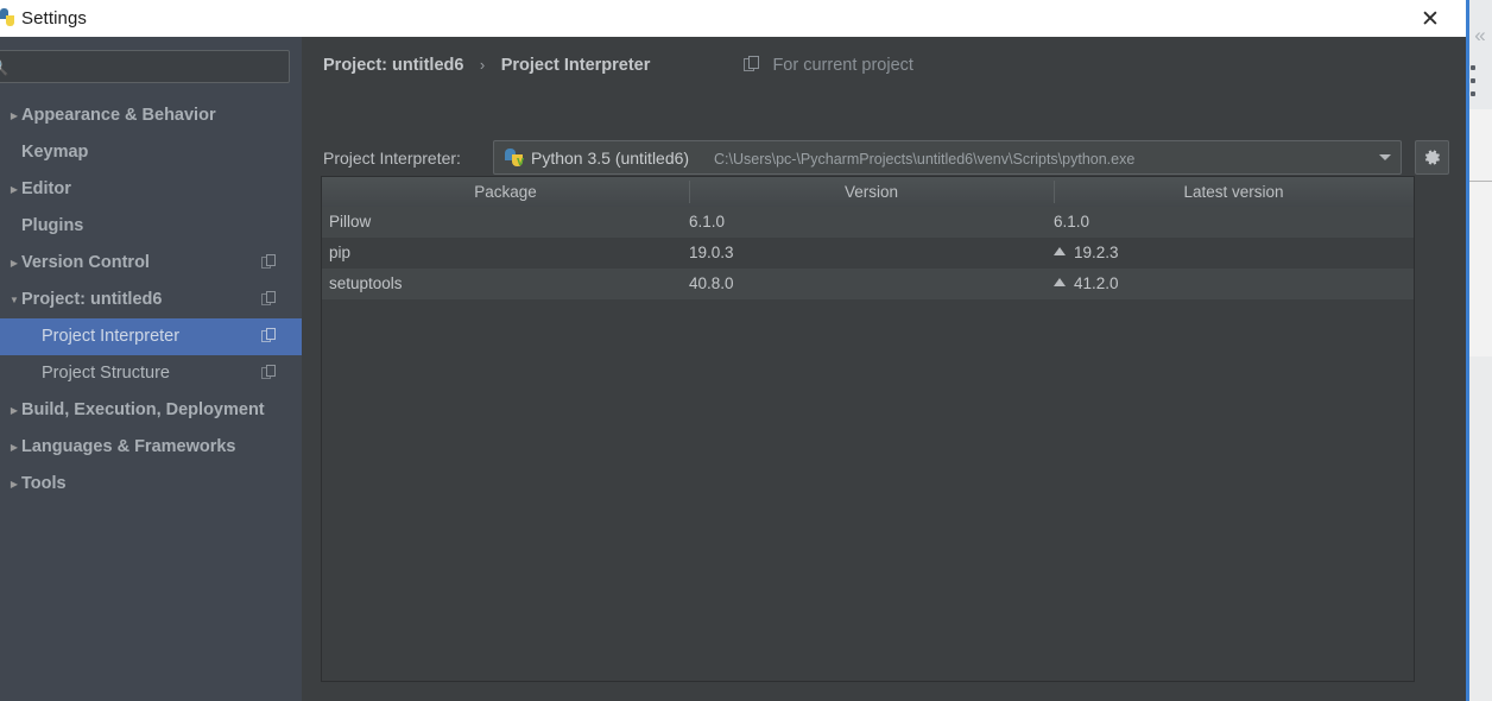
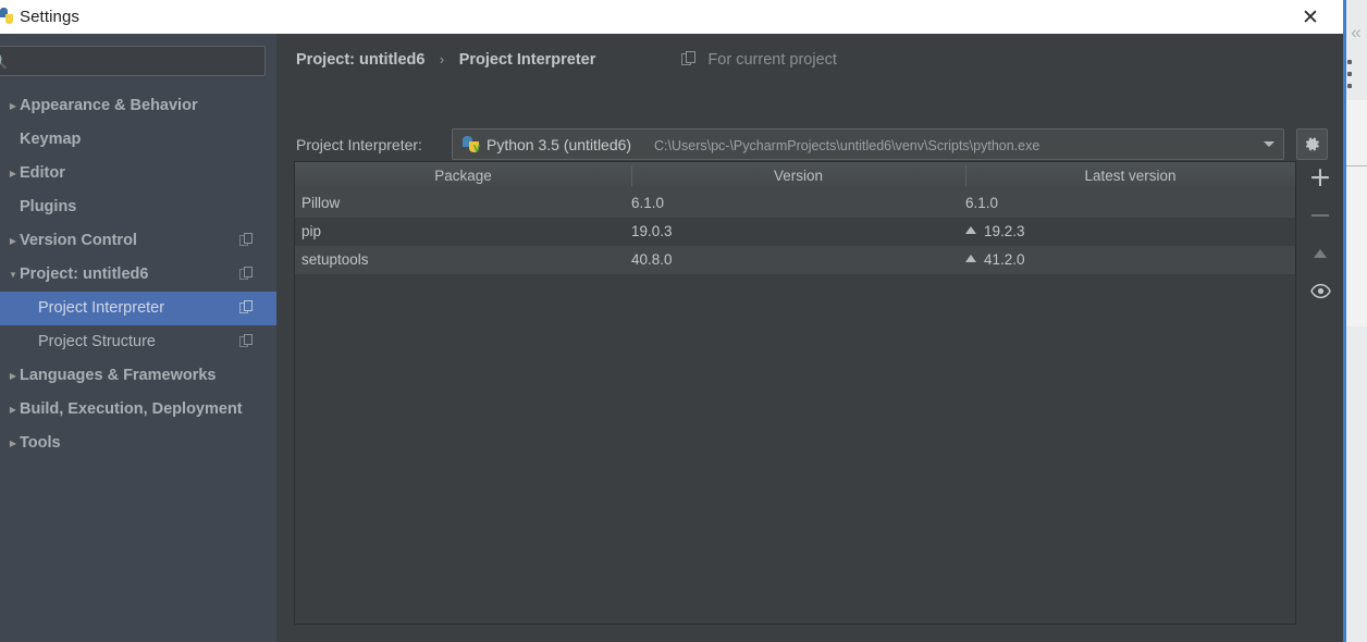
  «
  Settings
  ✕
  ▶
  Appearance & Behavior
  Keymap
  ▶
  Editor
  Plugins
  ▶
  Version Control
  ▼
  Project: untitled6
  Project Interpreter
  Project Structure
  ▶
- Build, Execution, Deployment
+ Languages & Frameworks
  ▶
- Languages & Frameworks
+ Build, Execution, Deployment
  ▶
  Tools
  Project: untitled6 › Project Interpreter
  For current project
  Project Interpreter:
  v
  Python 3.5 (untitled6)
  C:\Users\pc-\PycharmProjects\untitled6\venv\Scripts\python.exe
  Package
  Version
  Latest version
  Pillow
  6.1.0
  6.1.0
  pip
  19.0.3
  19.2.3
  setuptools
  40.8.0
  41.2.0
+ +
